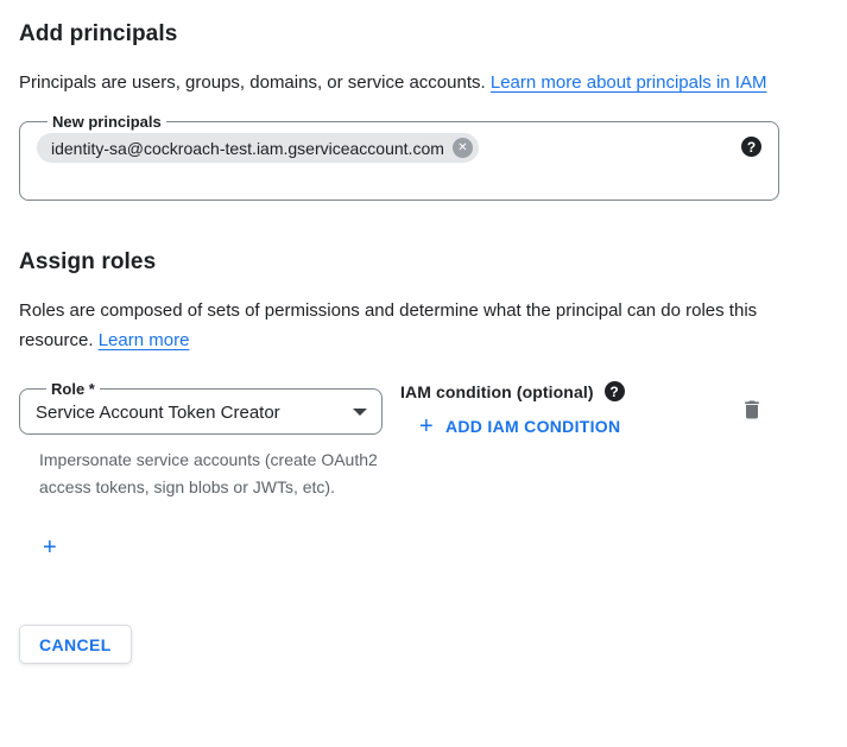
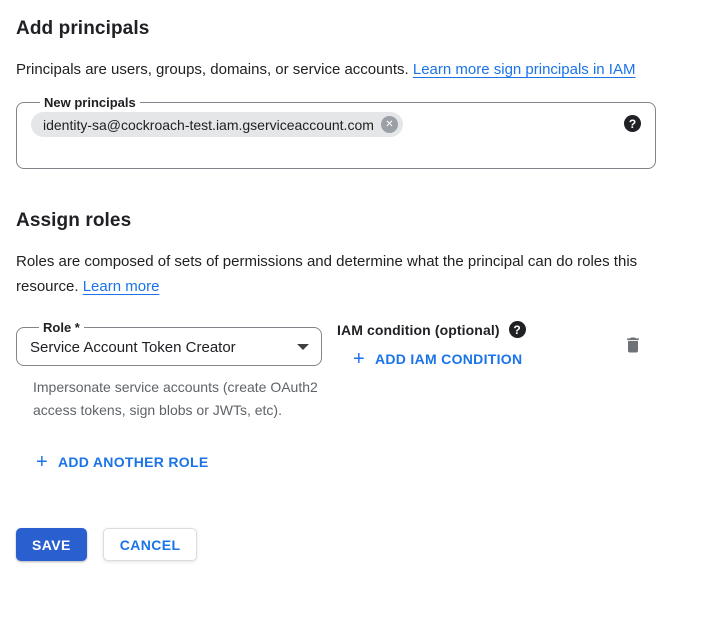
  Add principals
- Principals are users, groups, domains, or service accounts. Learn more about principals in IAM
+ Principals are users, groups, domains, or service accounts. Learn more sign principals in IAM
  New principals
  identity-sa@cockroach-test.iam.gserviceaccount.com
  ✕
  ?
  Assign roles
  Roles are composed of sets of permissions and determine what the principal can do roles this resource. Learn more
  Role *
  Service Account Token Creator
  Impersonate service accounts (create OAuth2 access tokens, sign blobs or JWTs, etc).
  IAM condition (optional)
  ?
  +
  ADD IAM CONDITION
  +
+ ADD ANOTHER ROLE
+ SAVE
  CANCEL
